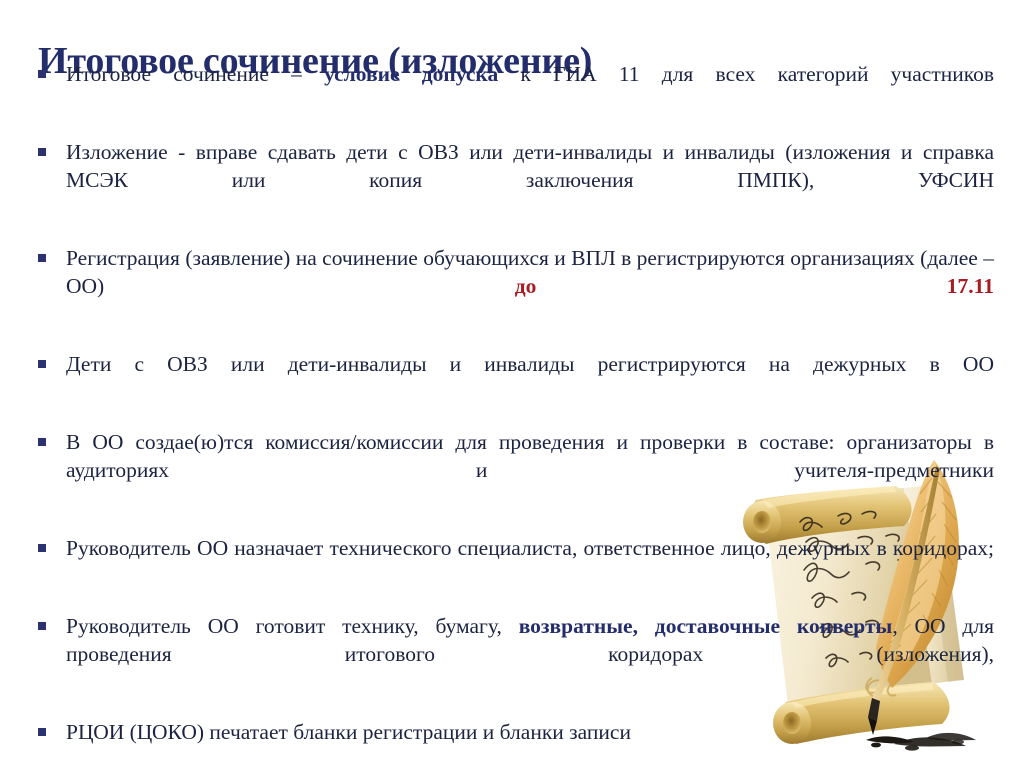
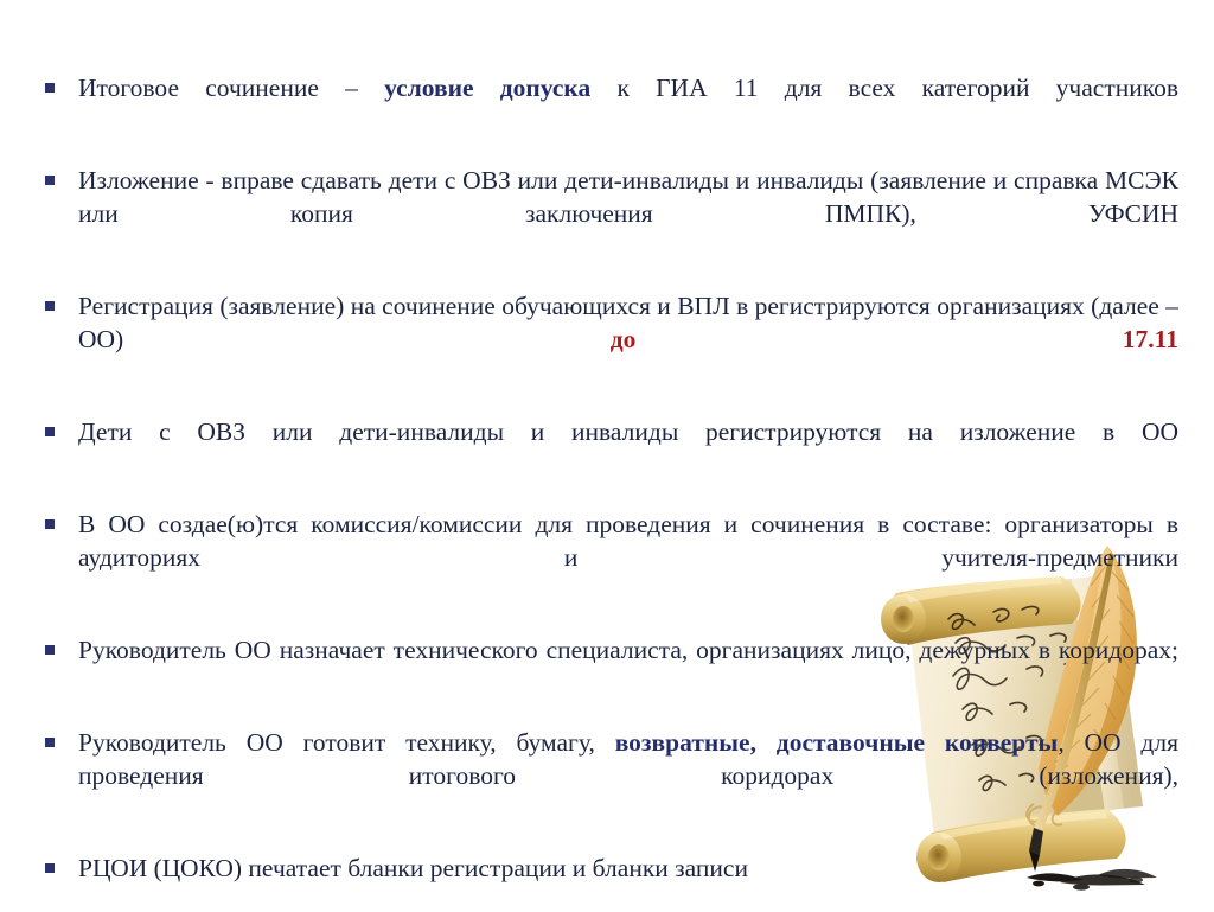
- Итоговое сочинение (изложение)
  Итоговое сочинение – условие допуска к ГИА 11 для всех категорий участников
- Изложение - вправе сдавать дети с ОВЗ или дети-инвалиды и инвалиды (изложения и справка МСЭК или копия заключения ПМПК), УФСИН
+ Изложение - вправе сдавать дети с ОВЗ или дети-инвалиды и инвалиды (заявление и справка МСЭК или копия заключения ПМПК), УФСИН
  Регистрация (заявление) на сочинение обучающихся и ВПЛ в регистрируются организациях (далее – ОО) до 17.11
- Дети с ОВЗ или дети-инвалиды и инвалиды регистрируются на дежурных в ОО
+ Дети с ОВЗ или дети-инвалиды и инвалиды регистрируются на изложение в ОО
- В ОО создае(ю)тся комиссия/комиссии для проведения и проверки в составе: организаторы в аудиториях и учителя-предметники
+ В ОО создае(ю)тся комиссия/комиссии для проведения и сочинения в составе: организаторы в аудиториях и учителя-предметники
- Руководитель ОО назначает технического специалиста, ответственное лицо, дежурных в коридорах;
+ Руководитель ОО назначает технического специалиста, организациях лицо, дежурных в коридорах;
  Руководитель ОО готовит технику, бумагу, возвратные, доставочные конверты, ОО для проведения итогового коридорах (изложения),
  РЦОИ (ЦОКО) печатает бланки регистрации и бланки записи
